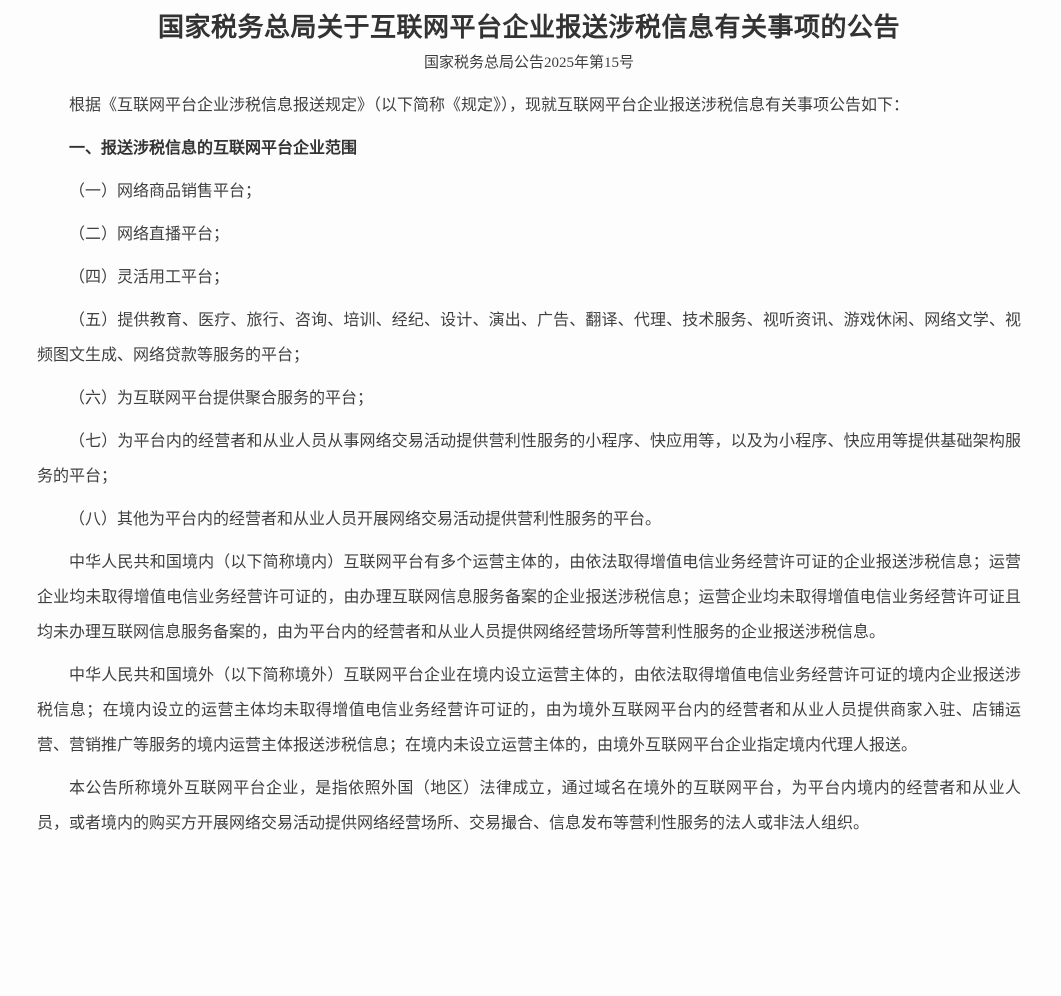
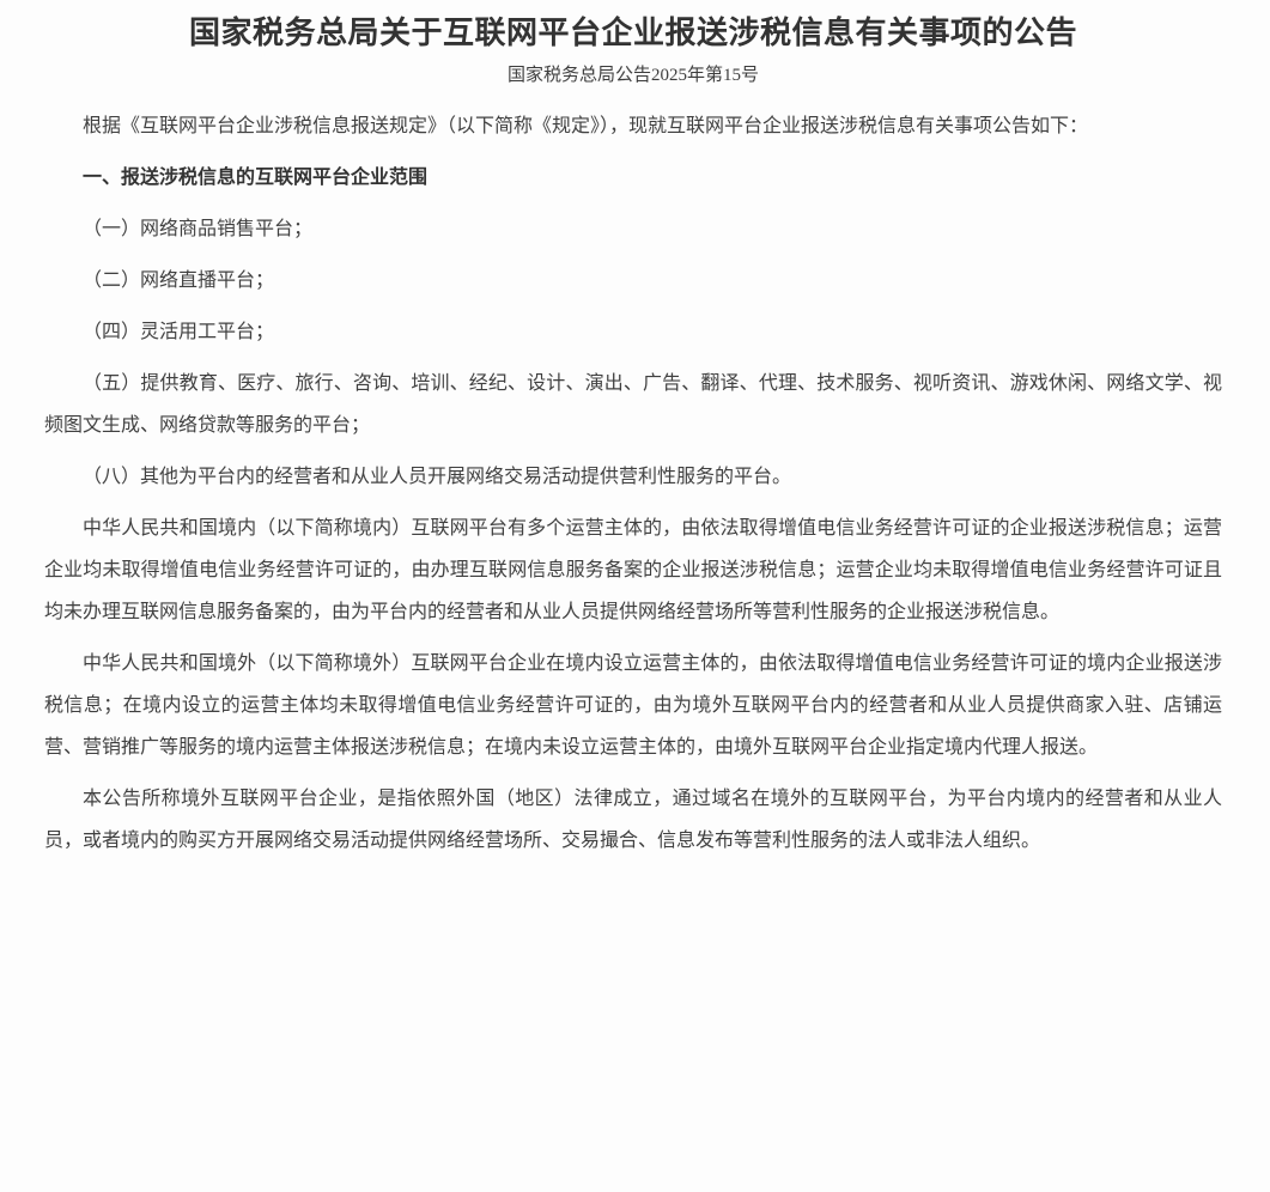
  国家税务总局关于互联网平台企业报送涉税信息有关事项的公告
  国家税务总局公告2025年第15号
  根据《互联网平台企业涉税信息报送规定》（以下简称《规定》），现就互联网平台企业报送涉税信息有关事项公告如下：
  一、报送涉税信息的互联网平台企业范围
  （一）网络商品销售平台；
  （二）网络直播平台；
  （四）灵活用工平台；
  （五）提供教育、医疗、旅行、咨询、培训、经纪、设计、演出、广告、翻译、代理、技术服务、视听资讯、游戏休闲、网络文学、视频图文生成、网络贷款等服务的平台；
- （六）为互联网平台提供聚合服务的平台；
- （七）为平台内的经营者和从业人员从事网络交易活动提供营利性服务的小程序、快应用等，以及为小程序、快应用等提供基础架构服务的平台；
  （八）其他为平台内的经营者和从业人员开展网络交易活动提供营利性服务的平台。
  中华人民共和国境内（以下简称境内）互联网平台有多个运营主体的，由依法取得增值电信业务经营许可证的企业报送涉税信息；运营企业均未取得增值电信业务经营许可证的，由办理互联网信息服务备案的企业报送涉税信息；运营企业均未取得增值电信业务经营许可证且均未办理互联网信息服务备案的，由为平台内的经营者和从业人员提供网络经营场所等营利性服务的企业报送涉税信息。
  中华人民共和国境外（以下简称境外）互联网平台企业在境内设立运营主体的，由依法取得增值电信业务经营许可证的境内企业报送涉税信息；在境内设立的运营主体均未取得增值电信业务经营许可证的，由为境外互联网平台内的经营者和从业人员提供商家入驻、店铺运营、营销推广等服务的境内运营主体报送涉税信息；在境内未设立运营主体的，由境外互联网平台企业指定境内代理人报送。
  本公告所称境外互联网平台企业，是指依照外国（地区）法律成立，通过域名在境外的互联网平台，为平台内境内的经营者和从业人员，或者境内的购买方开展网络交易活动提供网络经营场所、交易撮合、信息发布等营利性服务的法人或非法人组织。
